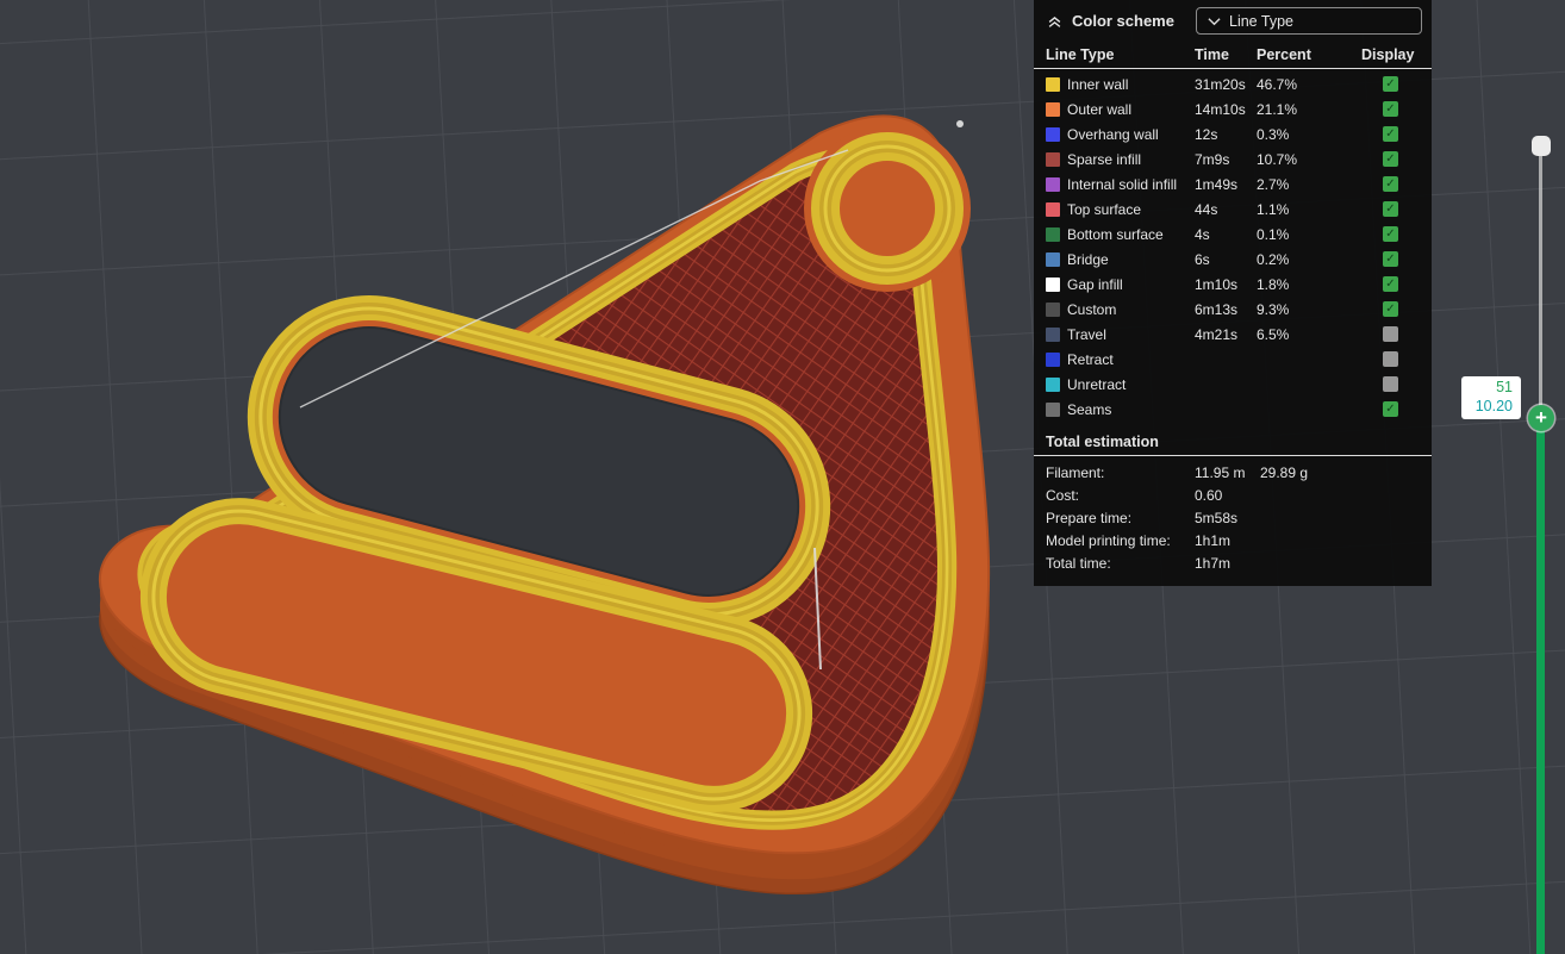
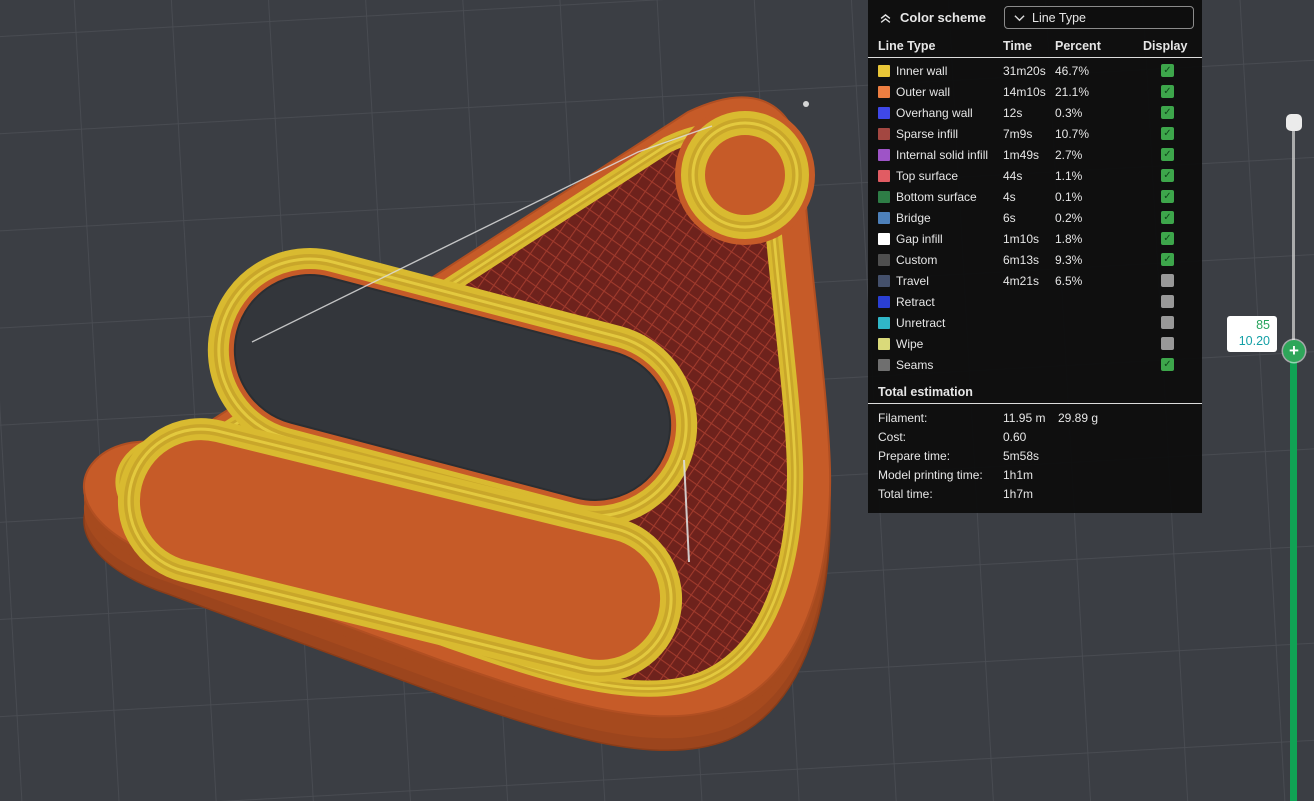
  Color scheme
  Line Type
  Line Type
  Time
  Percent
  Display
  Inner wall
  31m20s
  46.7%
  Outer wall
  14m10s
  21.1%
  Overhang wall
  12s
  0.3%
  Sparse infill
  7m9s
  10.7%
  Internal solid infill
  1m49s
  2.7%
  Top surface
  44s
  1.1%
  Bottom surface
  4s
  0.1%
  Bridge
  6s
  0.2%
  Gap infill
  1m10s
  1.8%
  Custom
  6m13s
  9.3%
  Travel
  4m21s
  6.5%
  Retract
  Unretract
+ Wipe
  Seams
  Total estimation
  Filament:
  11.95 m
  29.89 g
  Cost:
  0.60
  Prepare time:
  5m58s
  Model printing time:
  1h1m
  Total time:
  1h7m
- 51
+ 85
  10.20
  +
